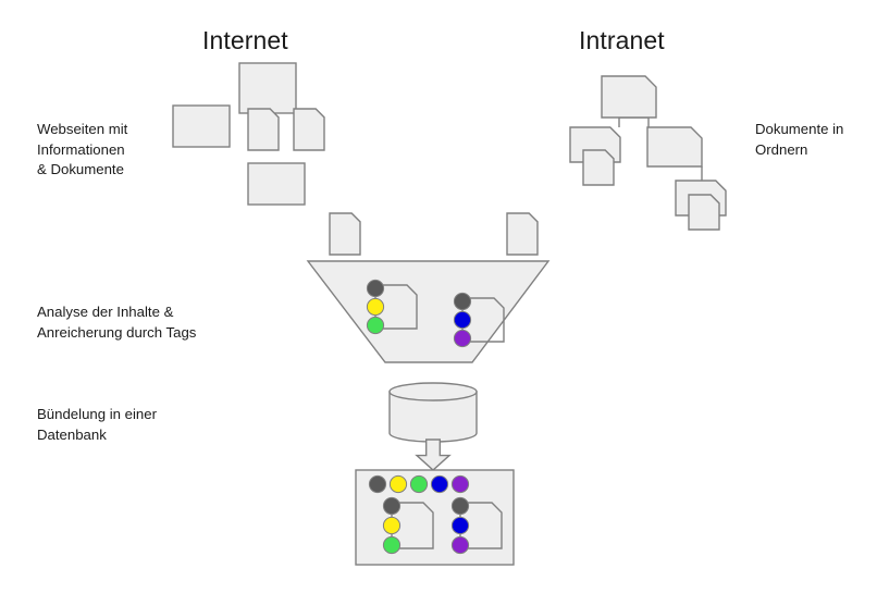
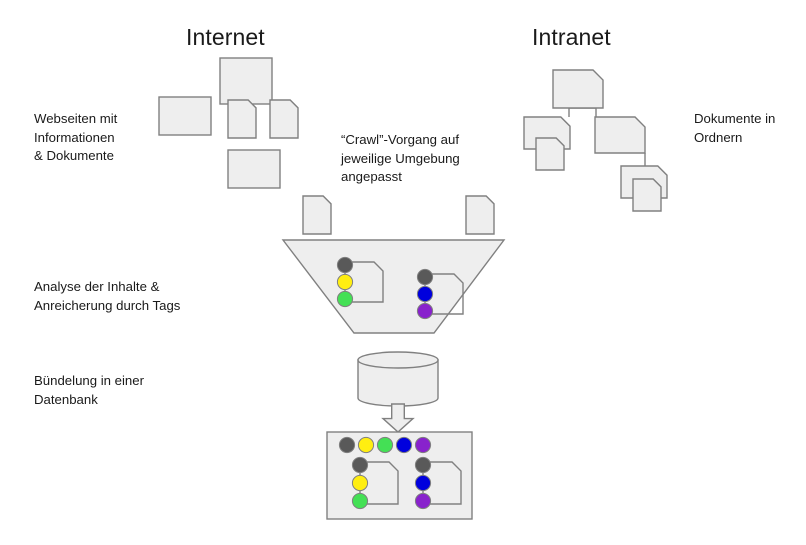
  Internet
  Intranet
  Webseiten mit
  Informationen
  & Dokumente
+ “Crawl”-Vorgang auf
+ jeweilige Umgebung
+ angepasst
  Dokumente in
  Ordnern
  Analyse der Inhalte &
  Anreicherung durch Tags
  Bündelung in einer
  Datenbank
